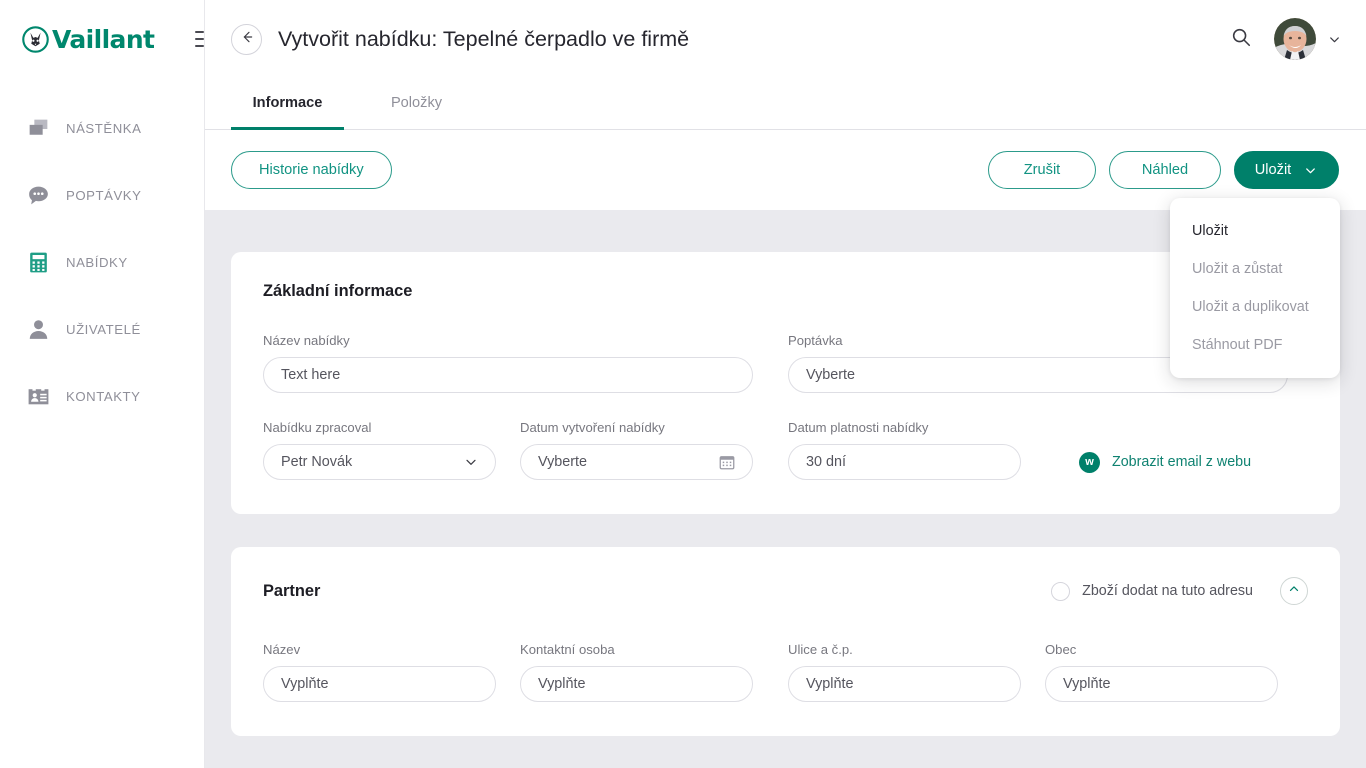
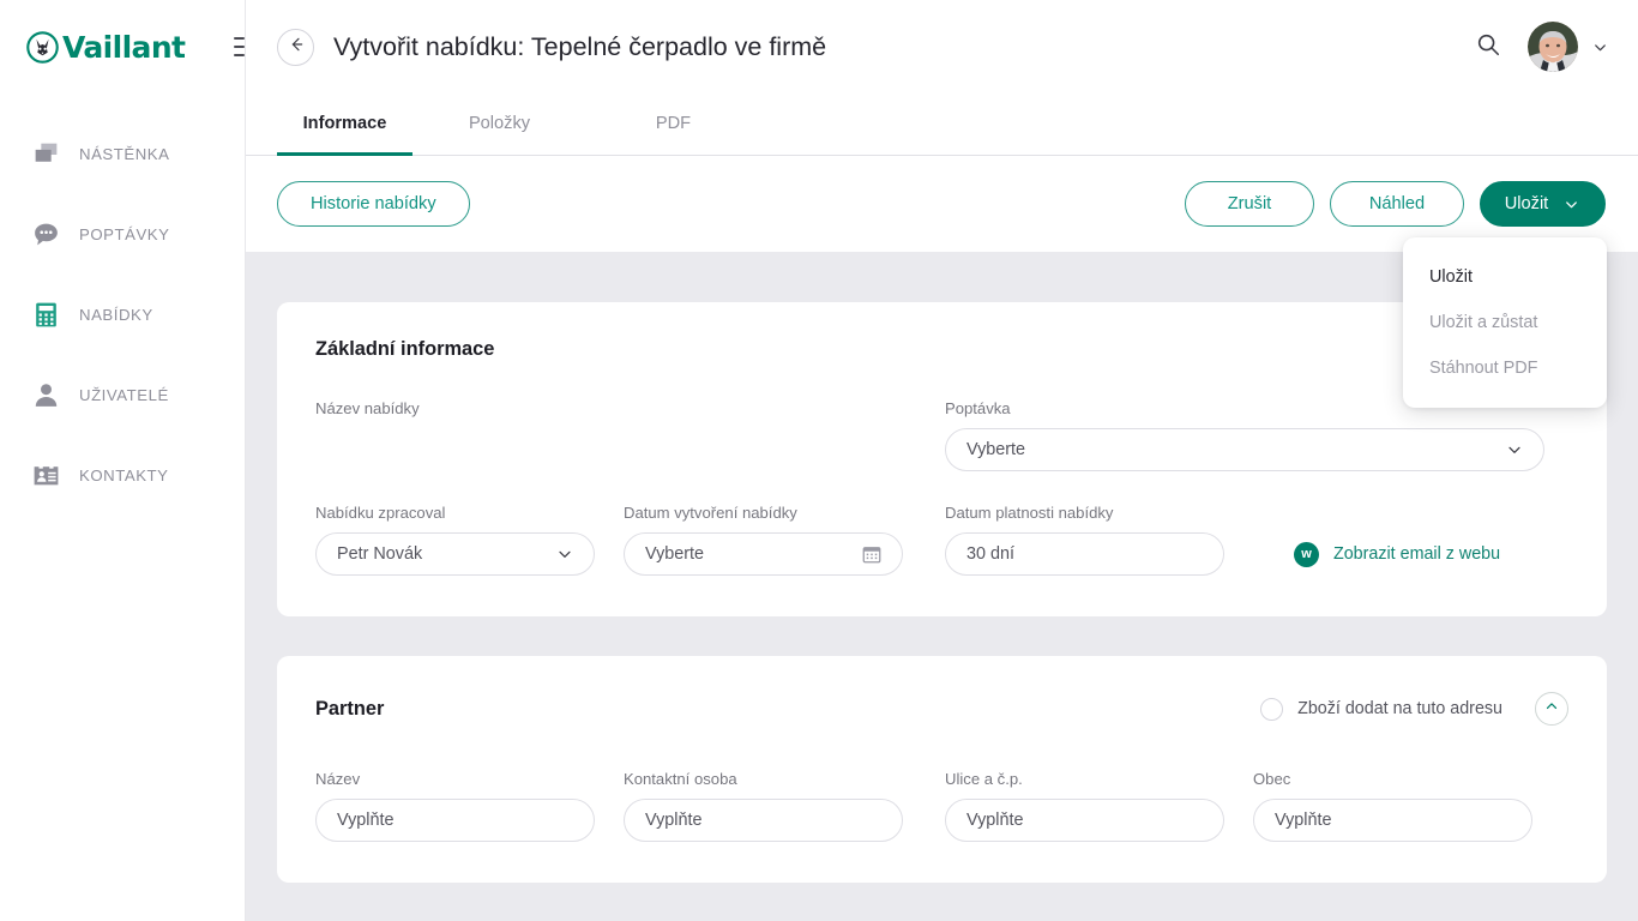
  Vaillant
  NÁSTĚNKA
  POPTÁVKY
  NABÍDKY
  UŽIVATELÉ
  KONTAKTY
  Vytvořit nabídku: Tepelné čerpadlo ve firmě
  Informace
  Položky
+ PDF
  Historie nabídky
  Zrušit
  Náhled
  Uložit
  Uložit
  Uložit a zůstat
- Uložit a duplikovat
  Stáhnout PDF
  Základní informace
  Název nabídky
- Text here
  Poptávka
  Vyberte
  Nabídku zpracoval
  Petr Novák
  Datum vytvoření nabídky
  Vyberte
  Datum platnosti nabídky
  30 dní
  w
  Zobrazit email z webu
  Partner
  Zboží dodat na tuto adresu
  Název
  Vyplňte
  Kontaktní osoba
  Vyplňte
  Ulice a č.p.
  Vyplňte
  Obec
  Vyplňte
